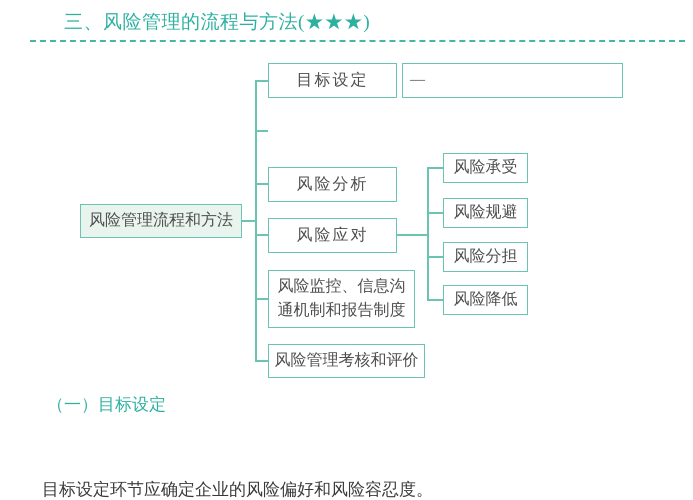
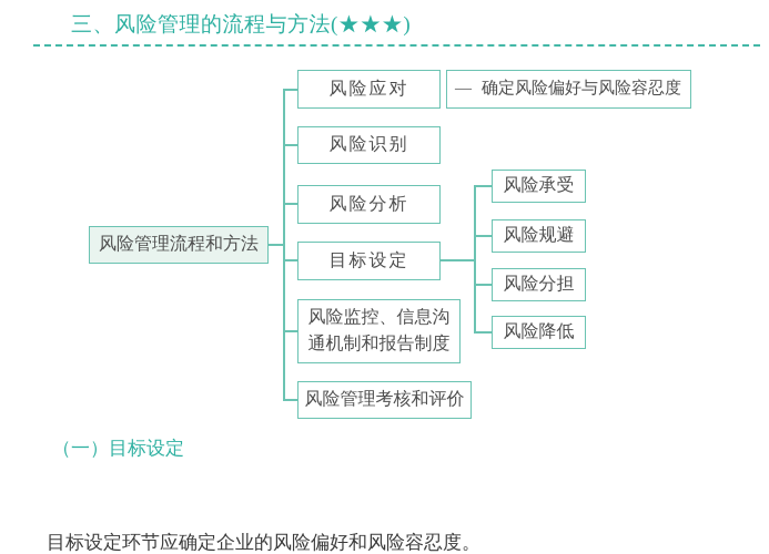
  三、风险管理的流程与方法(★★★)
  风险管理流程和方法
- 目标设定
+ 风险应对
+ 风险识别
  风险分析
- 风险应对
+ 目标设定
  风险监控、信息沟通机制和报告制度
  风险管理考核和评价
  —
+ 确定风险偏好与风险容忍度
  风险承受
  风险规避
  风险分担
  风险降低
  （一）目标设定
  目标设定环节应确定企业的风险偏好和风险容忍度。
